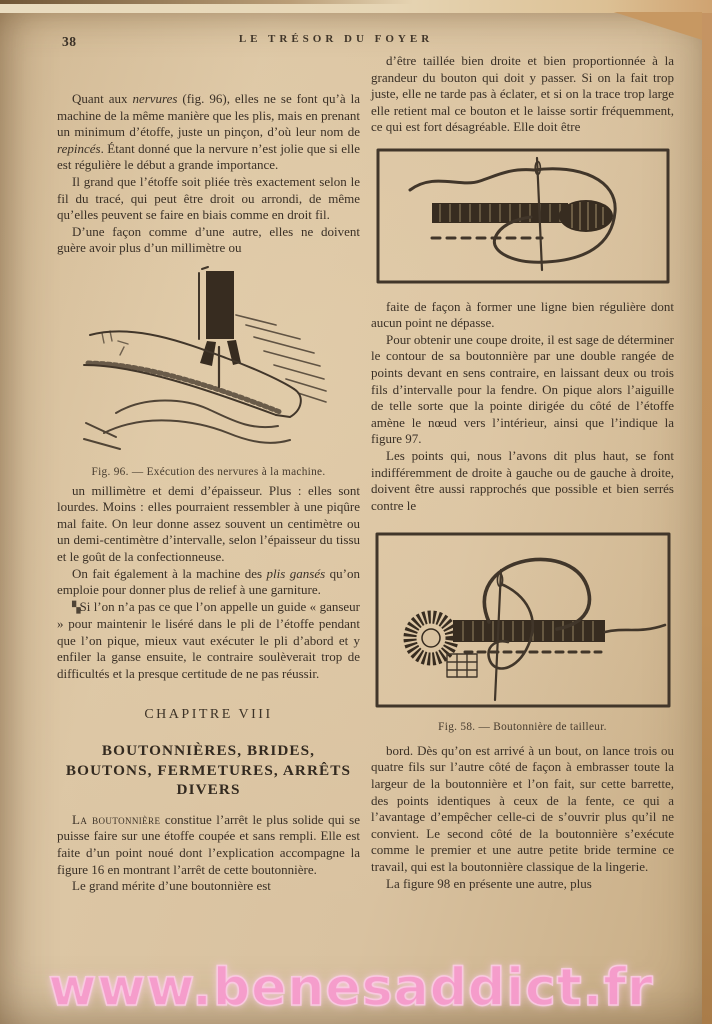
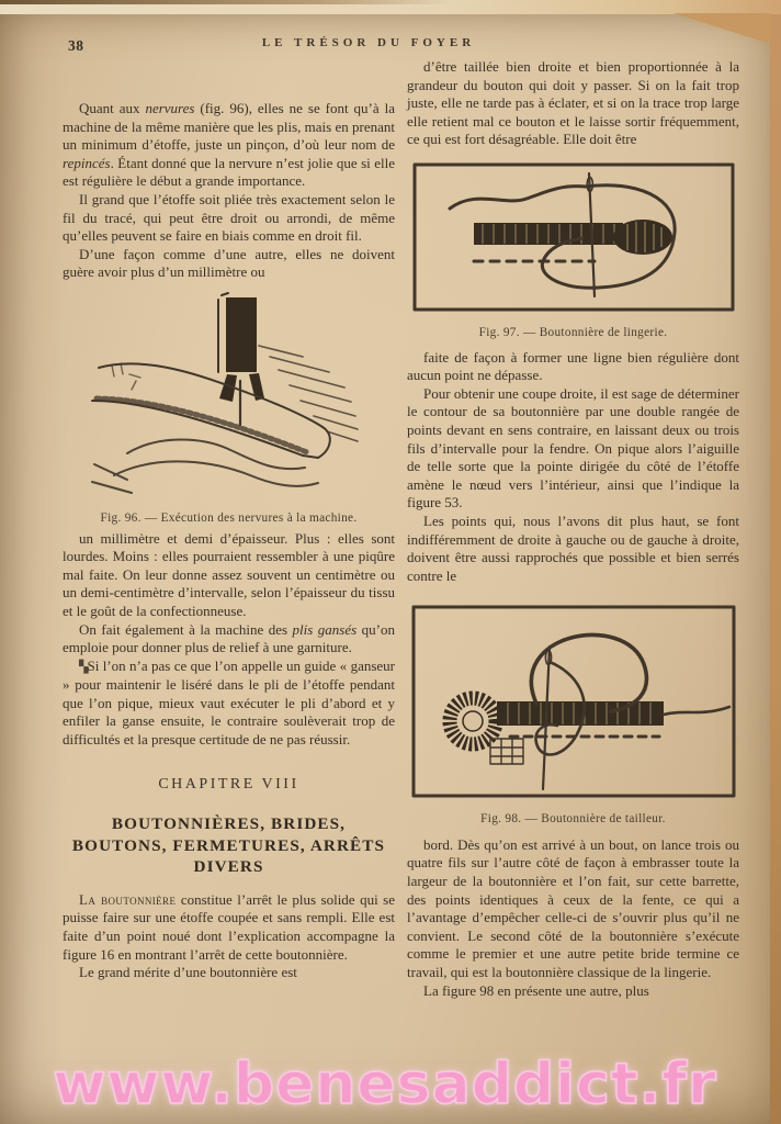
  38
  LE TRÉSOR DU FOYER
  Quant aux nervures (fig. 96), elles ne se font qu’à la machine de la même manière que les plis, mais en prenant un minimum d’étoffe, juste un pinçon, d’où leur nom de repincés. Étant donné que la nervure n’est jolie que si elle est régulière le début a grande importance.
  Il grand que l’étoffe soit pliée très exactement selon le fil du tracé, qui peut être droit ou arrondi, de même qu’elles peuvent se faire en biais comme en droit fil.
  D’une façon comme d’une autre, elles ne doivent guère avoir plus d’un millimètre ou
  Fig. 96. — Exécution des nervures à la machine.
  un millimètre et demi d’épaisseur. Plus : elles sont lourdes. Moins : elles pourraient ressembler à une piqûre mal faite. On leur donne assez souvent un centimètre ou un demi-centimètre d’intervalle, selon l’épaisseur du tissu et le goût de la confectionneuse.
  On fait également à la machine des plis gansés qu’on emploie pour donner plus de relief à une garniture.
  ▚Si l’on n’a pas ce que l’on appelle un guide « ganseur » pour maintenir le liséré dans le pli de l’étoffe pendant que l’on pique, mieux vaut exécuter le pli d’abord et y enfiler la ganse ensuite, le contraire soulèverait trop de difficultés et la presque certitude de ne pas réussir.
  CHAPITRE VIII
  BOUTONNIÈRES, BRIDES, BOUTONS, FERMETURES, ARRÊTS DIVERS
  La boutonnière constitue l’arrêt le plus solide qui se puisse faire sur une étoffe coupée et sans rempli. Elle est faite d’un point noué dont l’explication accompagne la figure 16 en montrant l’arrêt de cette boutonnière.
  Le grand mérite d’une boutonnière est
  d’être taillée bien droite et bien proportionnée à la grandeur du bouton qui doit y passer. Si on la fait trop juste, elle ne tarde pas à éclater, et si on la trace trop large elle retient mal ce bouton et le laisse sortir fréquemment, ce qui est fort désagréable. Elle doit être
+ Fig. 97. — Boutonnière de lingerie.
  faite de façon à former une ligne bien régulière dont aucun point ne dépasse.
- Pour obtenir une coupe droite, il est sage de déterminer le contour de sa boutonnière par une double rangée de points devant en sens contraire, en laissant deux ou trois fils d’intervalle pour la fendre. On pique alors l’aiguille de telle sorte que la pointe dirigée du côté de l’étoffe amène le nœud vers l’intérieur, ainsi que l’indique la figure 97.
+ Pour obtenir une coupe droite, il est sage de déterminer le contour de sa boutonnière par une double rangée de points devant en sens contraire, en laissant deux ou trois fils d’intervalle pour la fendre. On pique alors l’aiguille de telle sorte que la pointe dirigée du côté de l’étoffe amène le nœud vers l’intérieur, ainsi que l’indique la figure 53.
  Les points qui, nous l’avons dit plus haut, se font indifféremment de droite à gauche ou de gauche à droite, doivent être aussi rapprochés que possible et bien serrés contre le
- Fig. 58. — Boutonnière de tailleur.
+ Fig. 98. — Boutonnière de tailleur.
  bord. Dès qu’on est arrivé à un bout, on lance trois ou quatre fils sur l’autre côté de façon à embrasser toute la largeur de la boutonnière et l’on fait, sur cette barrette, des points identiques à ceux de la fente, ce qui a l’avantage d’empêcher celle-ci de s’ouvrir plus qu’il ne convient. Le second côté de la boutonnière s’exécute comme le premier et une autre petite bride termine ce travail, qui est la boutonnière classique de la lingerie.
  La figure 98 en présente une autre, plus
  www.benesaddict.fr
